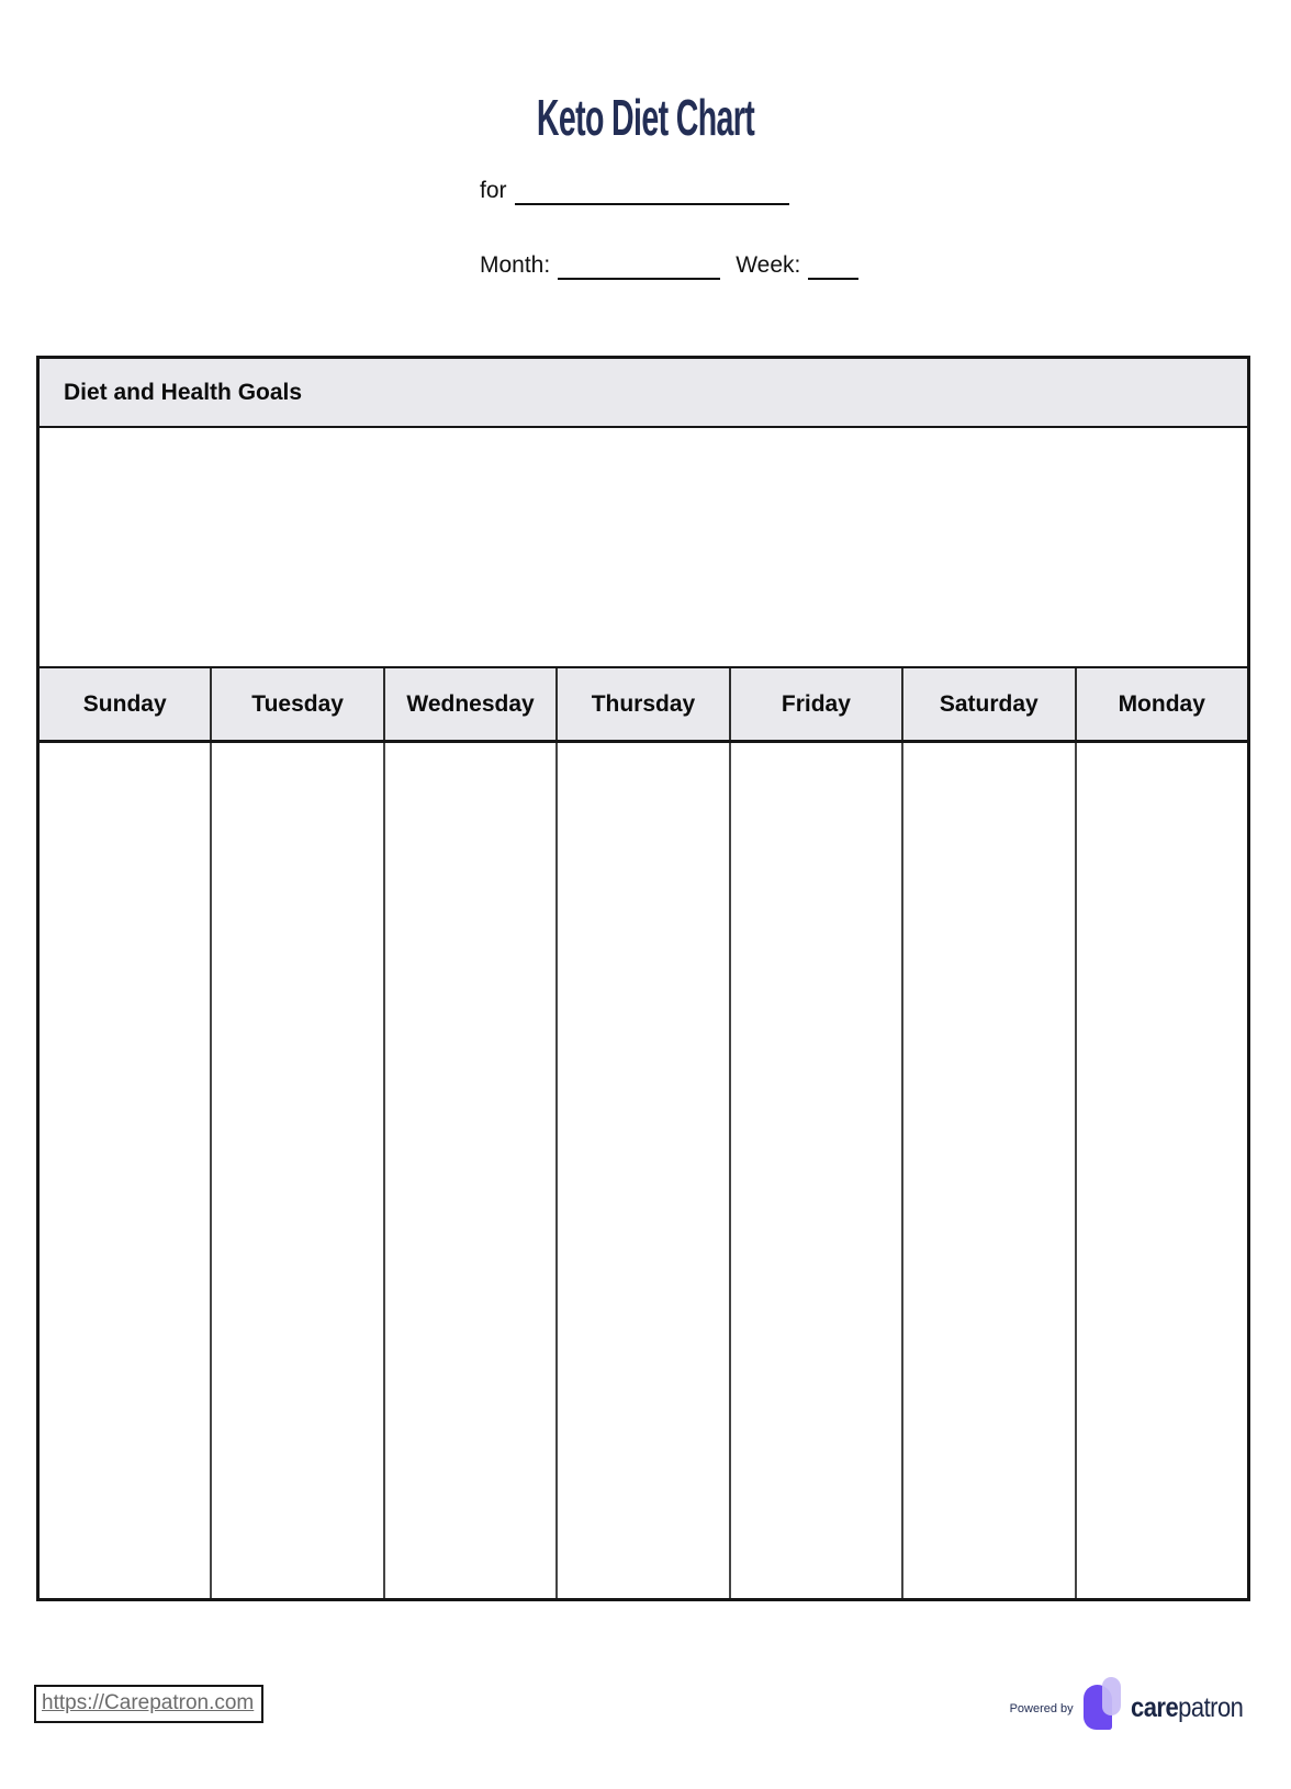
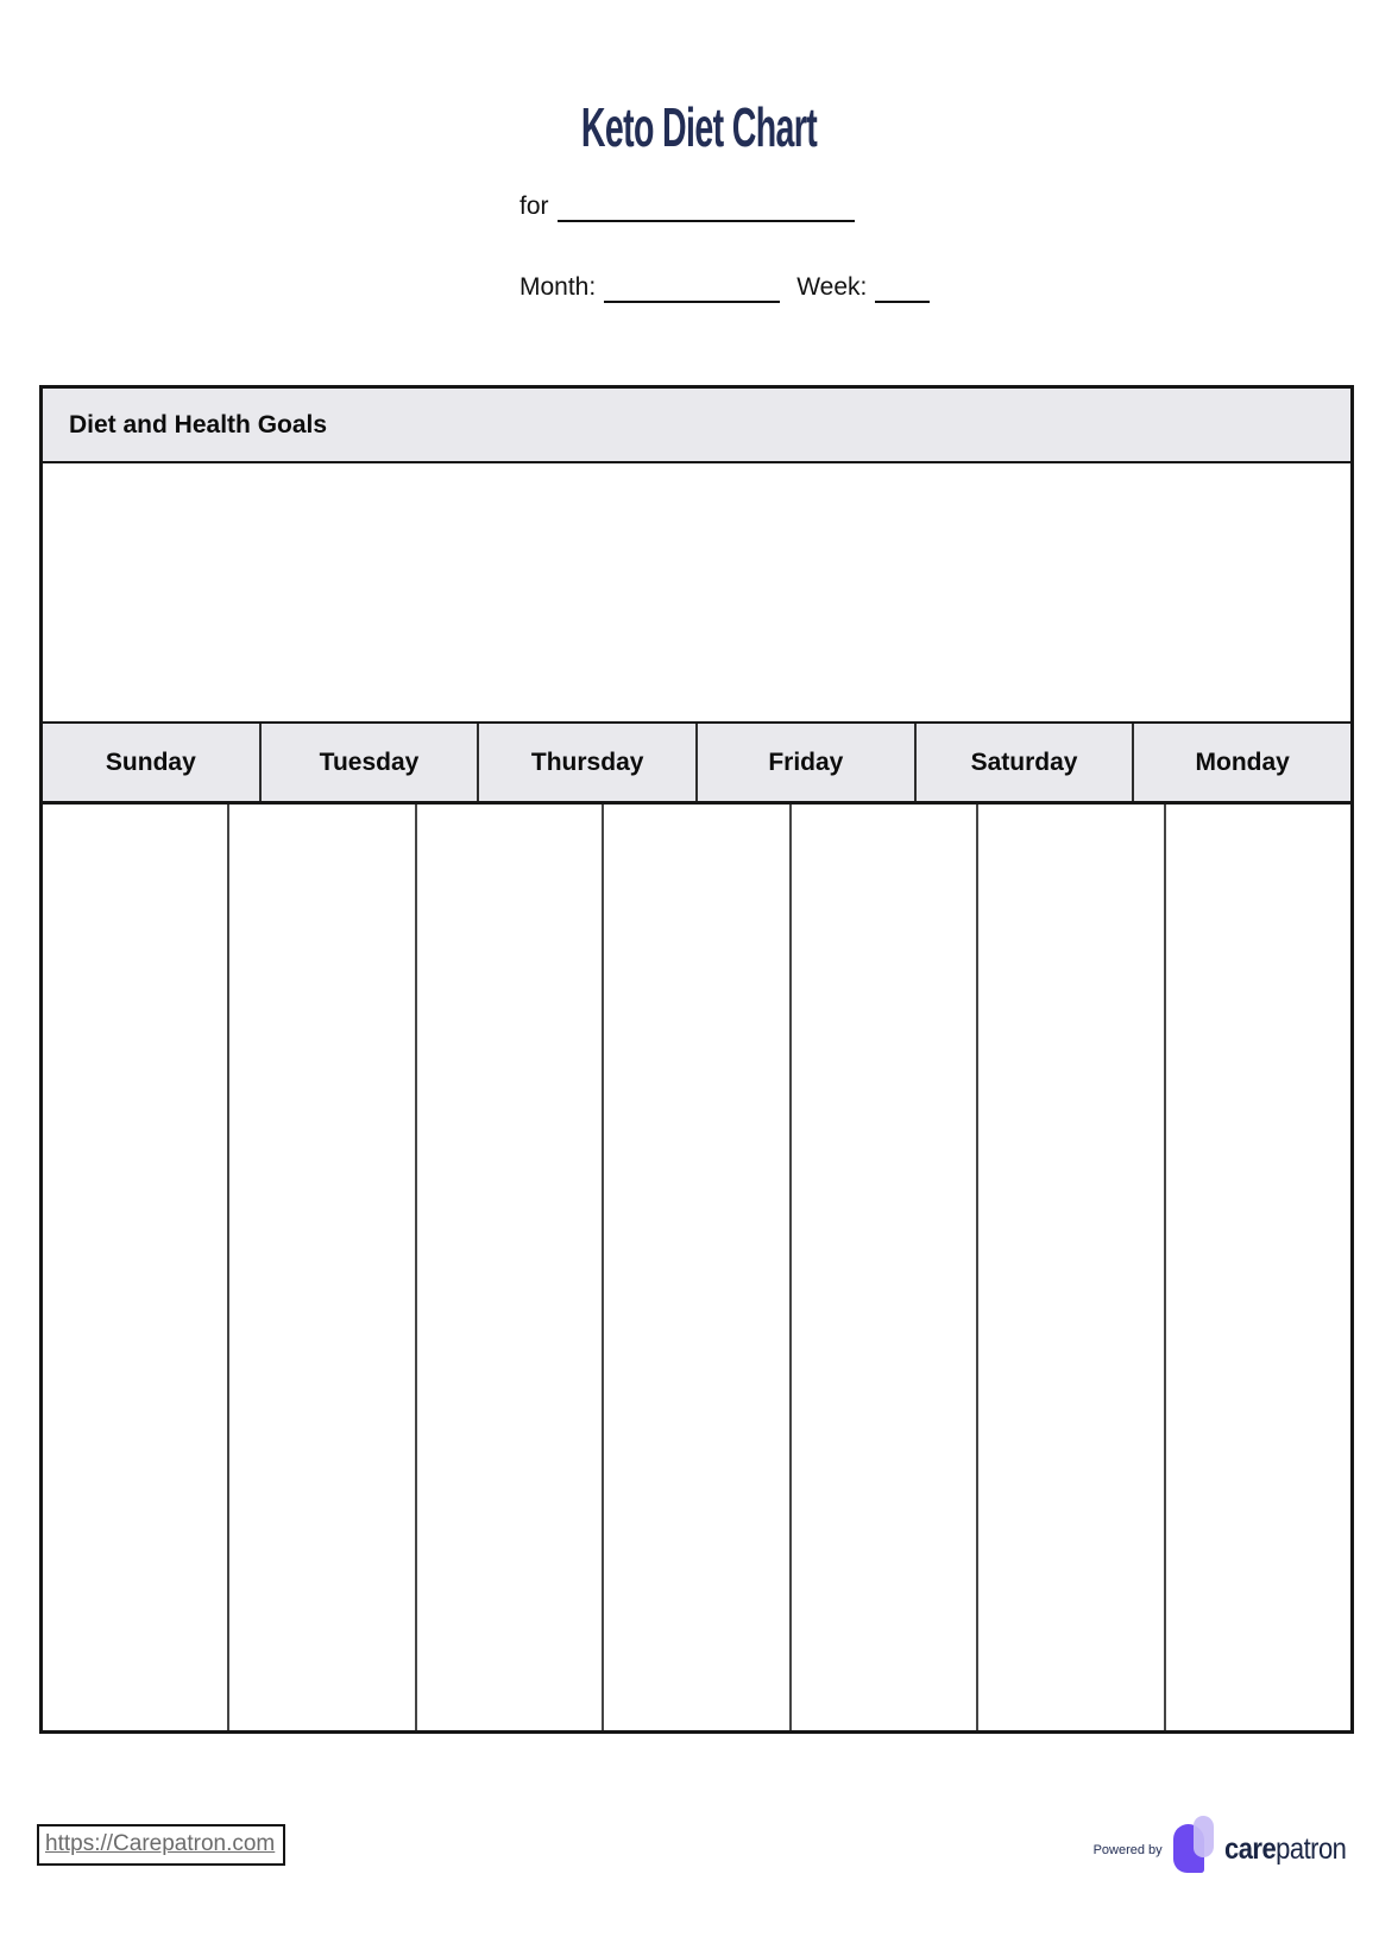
  Keto Diet Chart
  for
  Month:
  Week:
  Diet and Health Goals
  Sunday
  Tuesday
- Wednesday
  Thursday
  Friday
  Saturday
  Monday
  https://Carepatron.com
  Powered by
  carepatron
